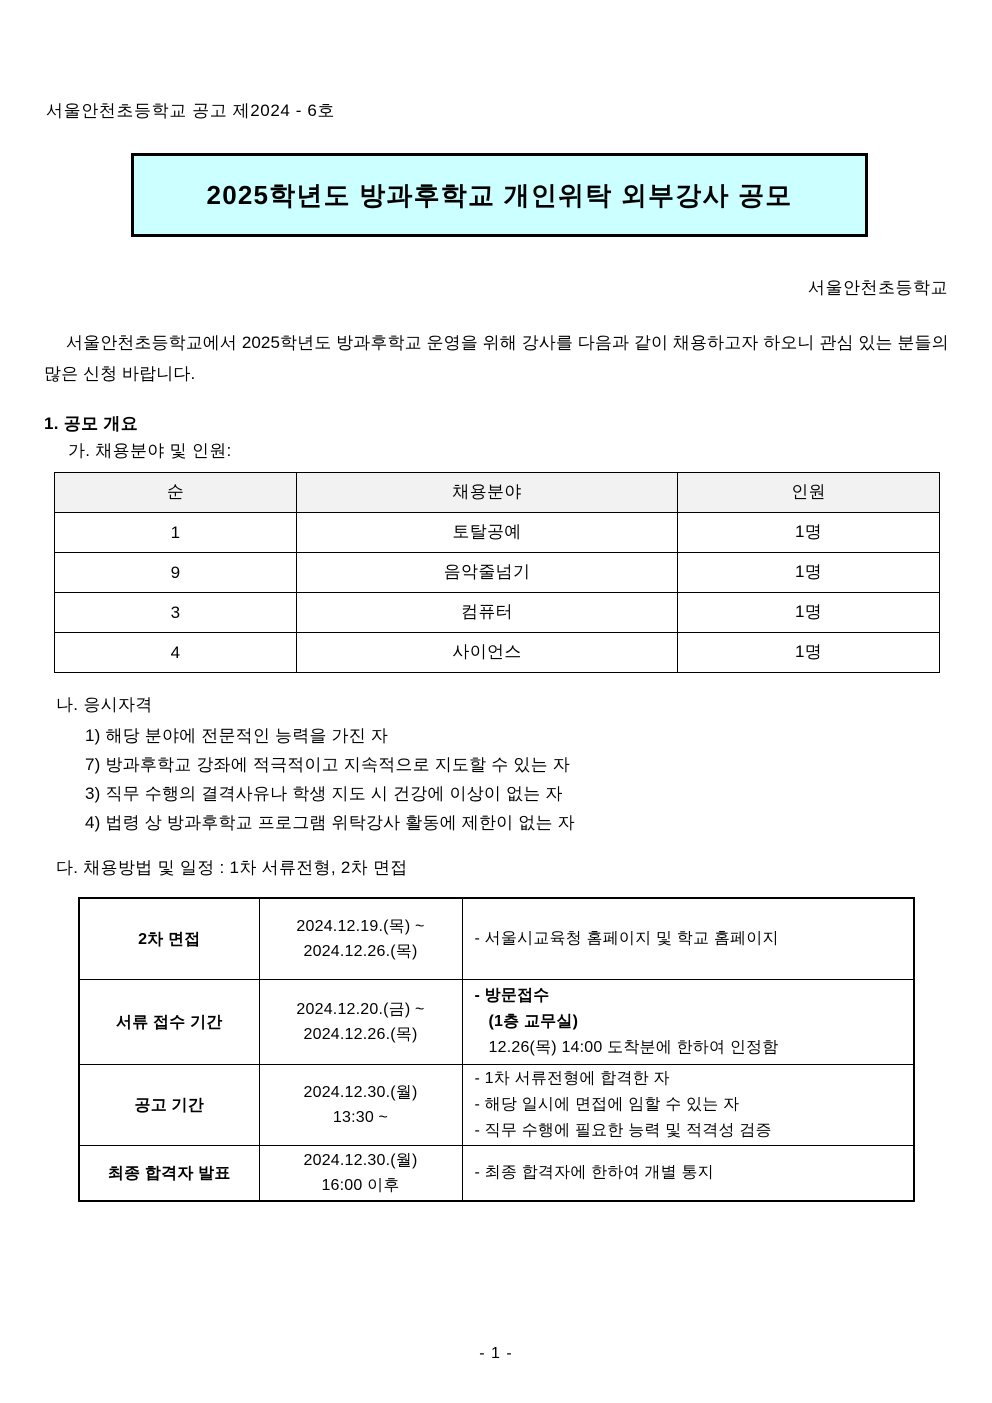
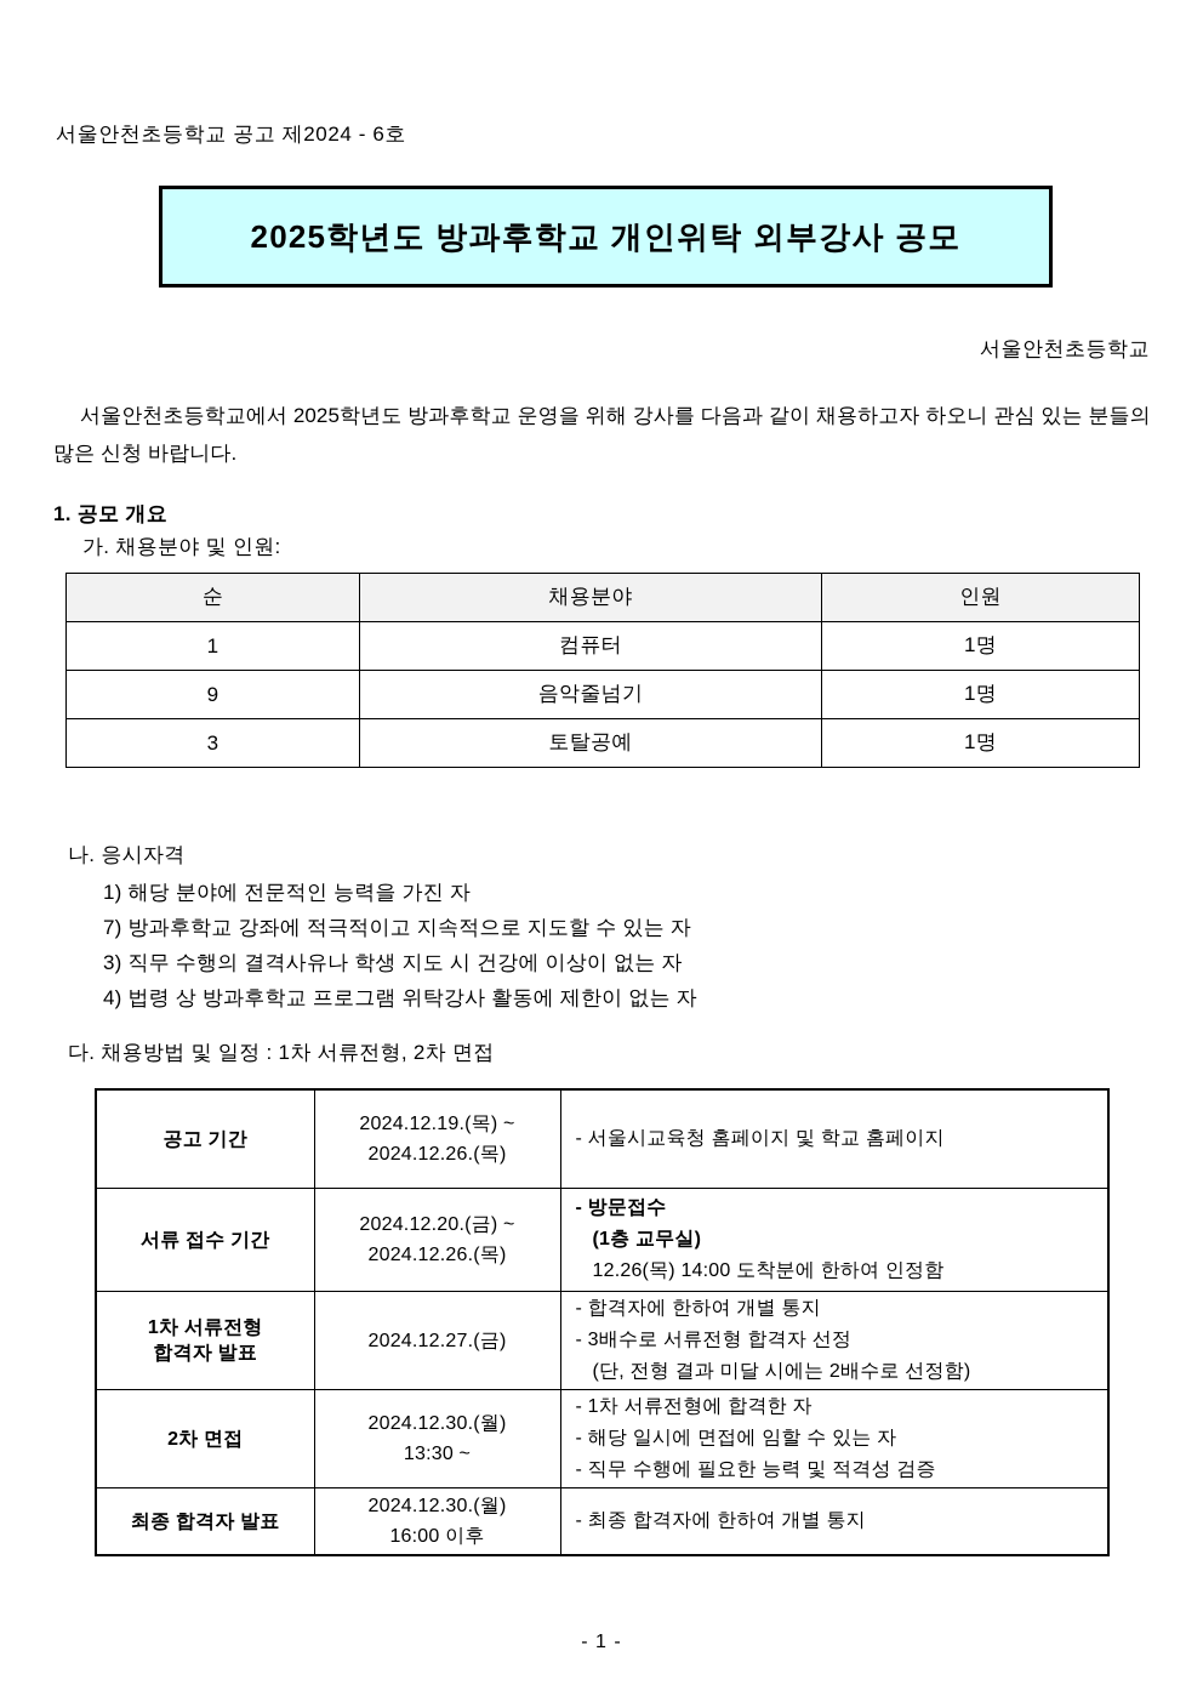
  서울안천초등학교 공고 제2024 - 6호
  2025학년도 방과후학교 개인위탁 외부강사 공모
  서울안천초등학교
  서울안천초등학교에서 2025학년도 방과후학교 운영을 위해 강사를 다음과 같이 채용하고자 하오니 관심 있는 분들의 많은 신청 바랍니다.
  1. 공모 개요
  가. 채용분야 및 인원:
  순	채용분야	인원
- 1	토탈공예	1명
+ 1	컴퓨터	1명
  9	음악줄넘기	1명
- 3	컴퓨터	1명
+ 3	토탈공예	1명
- 4	사이언스	1명
  나. 응시자격
  1) 해당 분야에 전문적인 능력을 가진 자
  7) 방과후학교 강좌에 적극적이고 지속적으로 지도할 수 있는 자
  3) 직무 수행의 결격사유나 학생 지도 시 건강에 이상이 없는 자
  4) 법령 상 방과후학교 프로그램 위탁강사 활동에 제한이 없는 자
  다. 채용방법 및 일정 : 1차 서류전형, 2차 면접
- 2차 면접	2024.12.19.(목) ~ 2024.12.26.(목)	- 서울시교육청 홈페이지 및 학교 홈페이지
+ 공고 기간	2024.12.19.(목) ~ 2024.12.26.(목)	- 서울시교육청 홈페이지 및 학교 홈페이지
  서류 접수 기간	2024.12.20.(금) ~ 2024.12.26.(목)	- 방문접수 (1층 교무실) 12.26(목) 14:00 도착분에 한하여 인정함
+ 1차 서류전형 합격자 발표	2024.12.27.(금)	- 합격자에 한하여 개별 통지 - 3배수로 서류전형 합격자 선정 (단, 전형 결과 미달 시에는 2배수로 선정함)
- 공고 기간	2024.12.30.(월) 13:30 ~	- 1차 서류전형에 합격한 자 - 해당 일시에 면접에 임할 수 있는 자 - 직무 수행에 필요한 능력 및 적격성 검증
+ 2차 면접	2024.12.30.(월) 13:30 ~	- 1차 서류전형에 합격한 자 - 해당 일시에 면접에 임할 수 있는 자 - 직무 수행에 필요한 능력 및 적격성 검증
  최종 합격자 발표	2024.12.30.(월) 16:00 이후	- 최종 합격자에 한하여 개별 통지
  - 1 -
